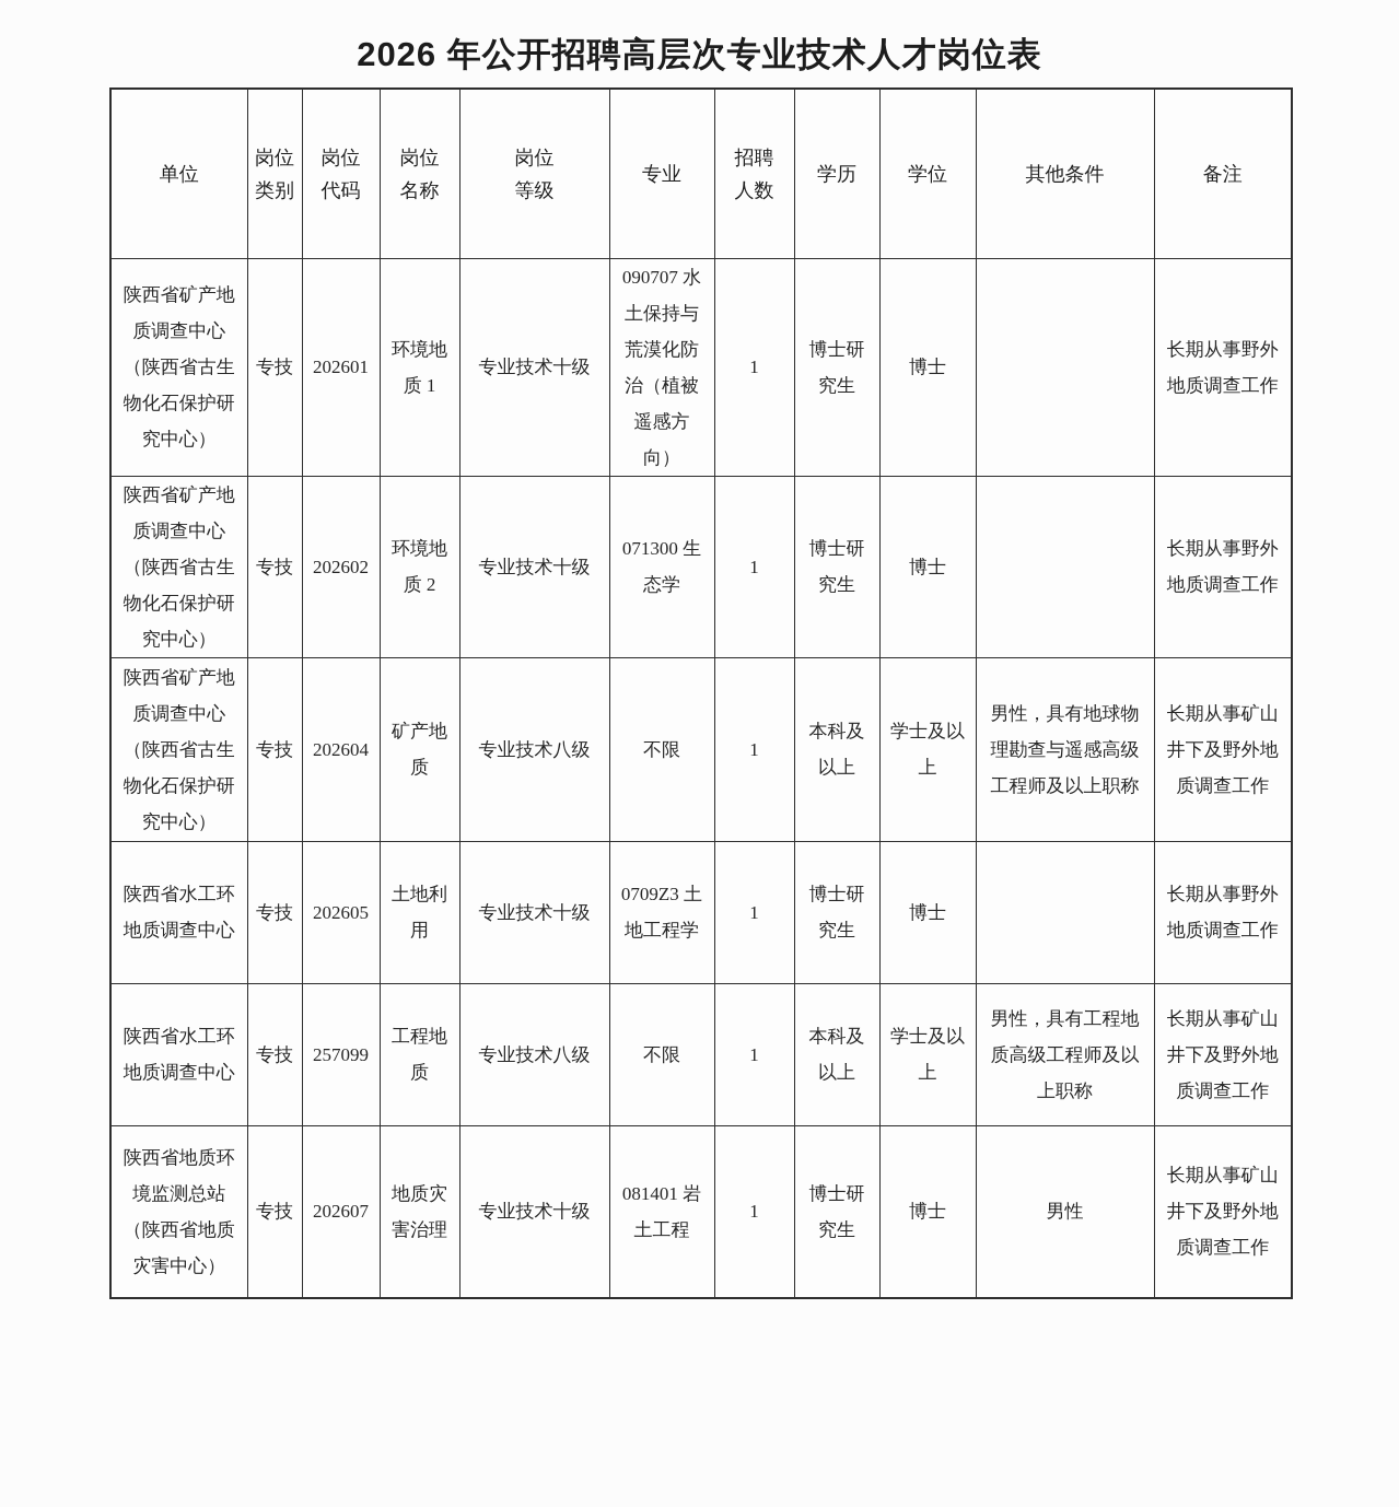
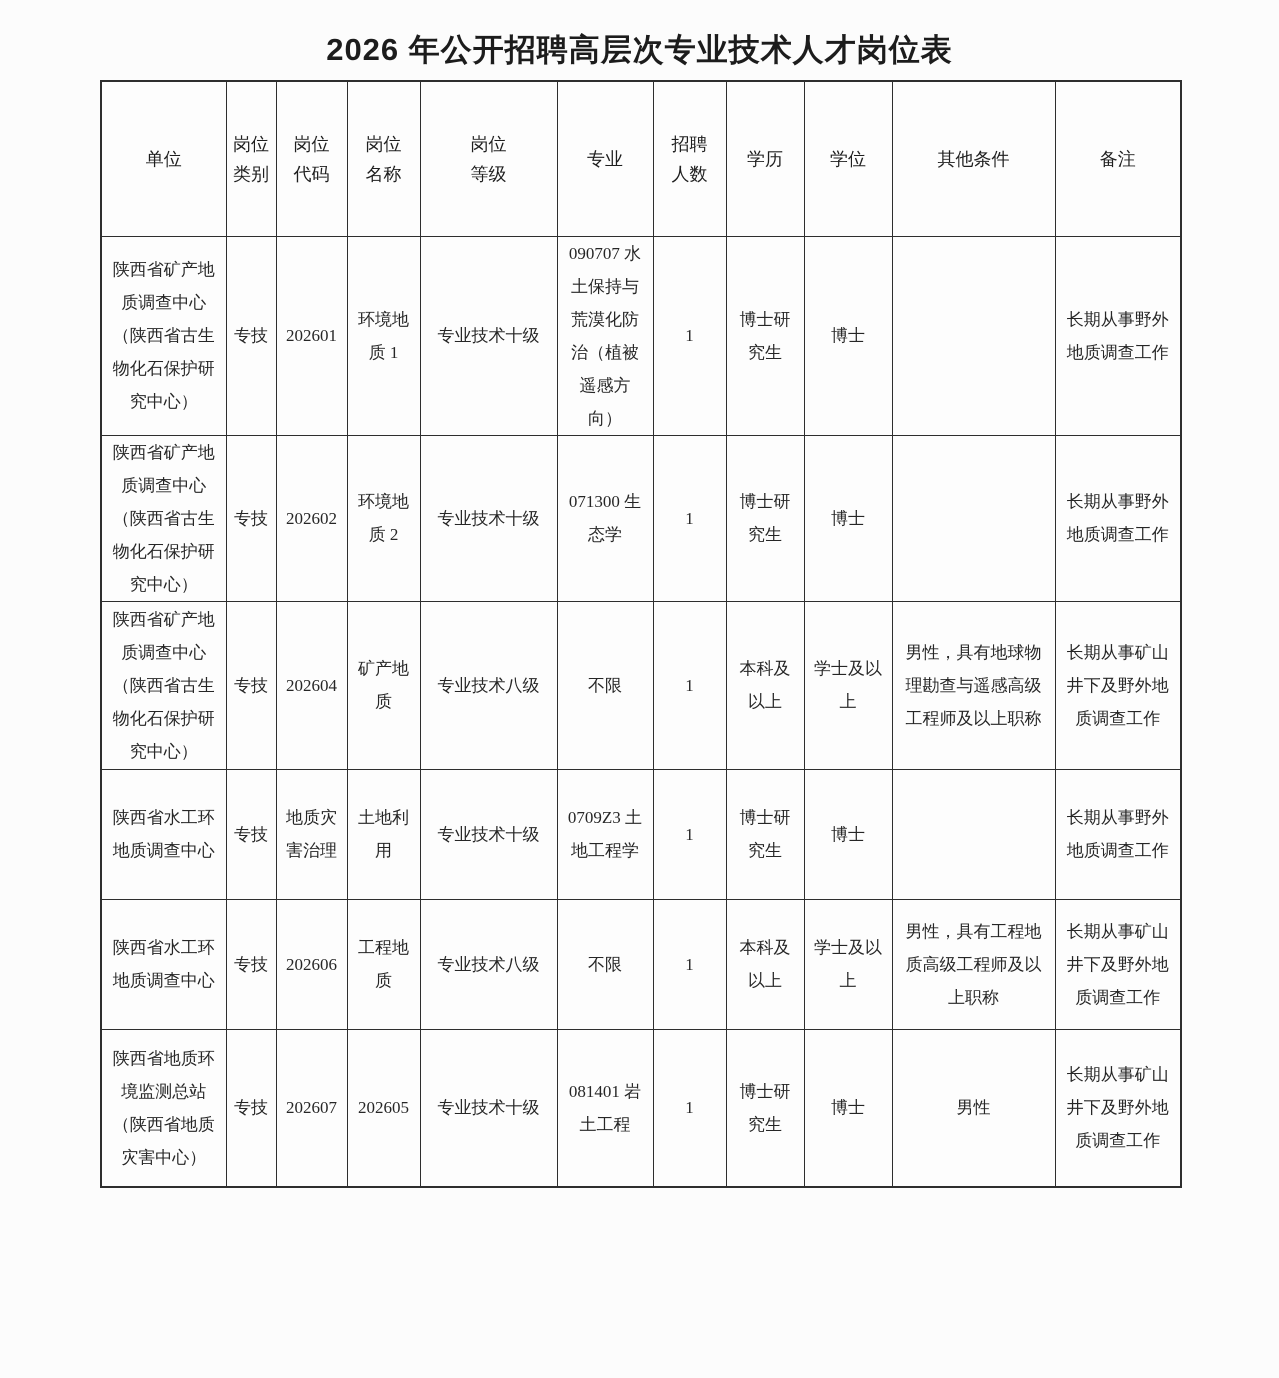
  2026 年公开招聘高层次专业技术人才岗位表
  单位	岗位 类别	岗位 代码	岗位 名称	岗位 等级	专业	招聘 人数	学历	学位	其他条件	备注
  陕西省矿产地质调查中心（陕西省古生物化石保护研究中心）	专技	202601	环境地质 1	专业技术十级	090707 水土保持与荒漠化防治（植被遥感方向）	1	博士研究生	博士		长期从事野外地质调查工作
  陕西省矿产地质调查中心（陕西省古生物化石保护研究中心）	专技	202602	环境地质 2	专业技术十级	071300 生态学	1	博士研究生	博士		长期从事野外地质调查工作
  陕西省矿产地质调查中心（陕西省古生物化石保护研究中心）	专技	202604	矿产地质	专业技术八级	不限	1	本科及以上	学士及以上	男性，具有地球物理勘查与遥感高级工程师及以上职称	长期从事矿山井下及野外地质调查工作
- 陕西省水工环地质调查中心	专技	202605	土地利用	专业技术十级	0709Z3 土地工程学	1	博士研究生	博士		长期从事野外地质调查工作
+ 陕西省水工环地质调查中心	专技	地质灾害治理	土地利用	专业技术十级	0709Z3 土地工程学	1	博士研究生	博士		长期从事野外地质调查工作
- 陕西省水工环地质调查中心	专技	257099	工程地质	专业技术八级	不限	1	本科及以上	学士及以上	男性，具有工程地质高级工程师及以上职称	长期从事矿山井下及野外地质调查工作
+ 陕西省水工环地质调查中心	专技	202606	工程地质	专业技术八级	不限	1	本科及以上	学士及以上	男性，具有工程地质高级工程师及以上职称	长期从事矿山井下及野外地质调查工作
- 陕西省地质环境监测总站（陕西省地质灾害中心）	专技	202607	地质灾害治理	专业技术十级	081401 岩土工程	1	博士研究生	博士	男性	长期从事矿山井下及野外地质调查工作
+ 陕西省地质环境监测总站（陕西省地质灾害中心）	专技	202607	202605	专业技术十级	081401 岩土工程	1	博士研究生	博士	男性	长期从事矿山井下及野外地质调查工作
